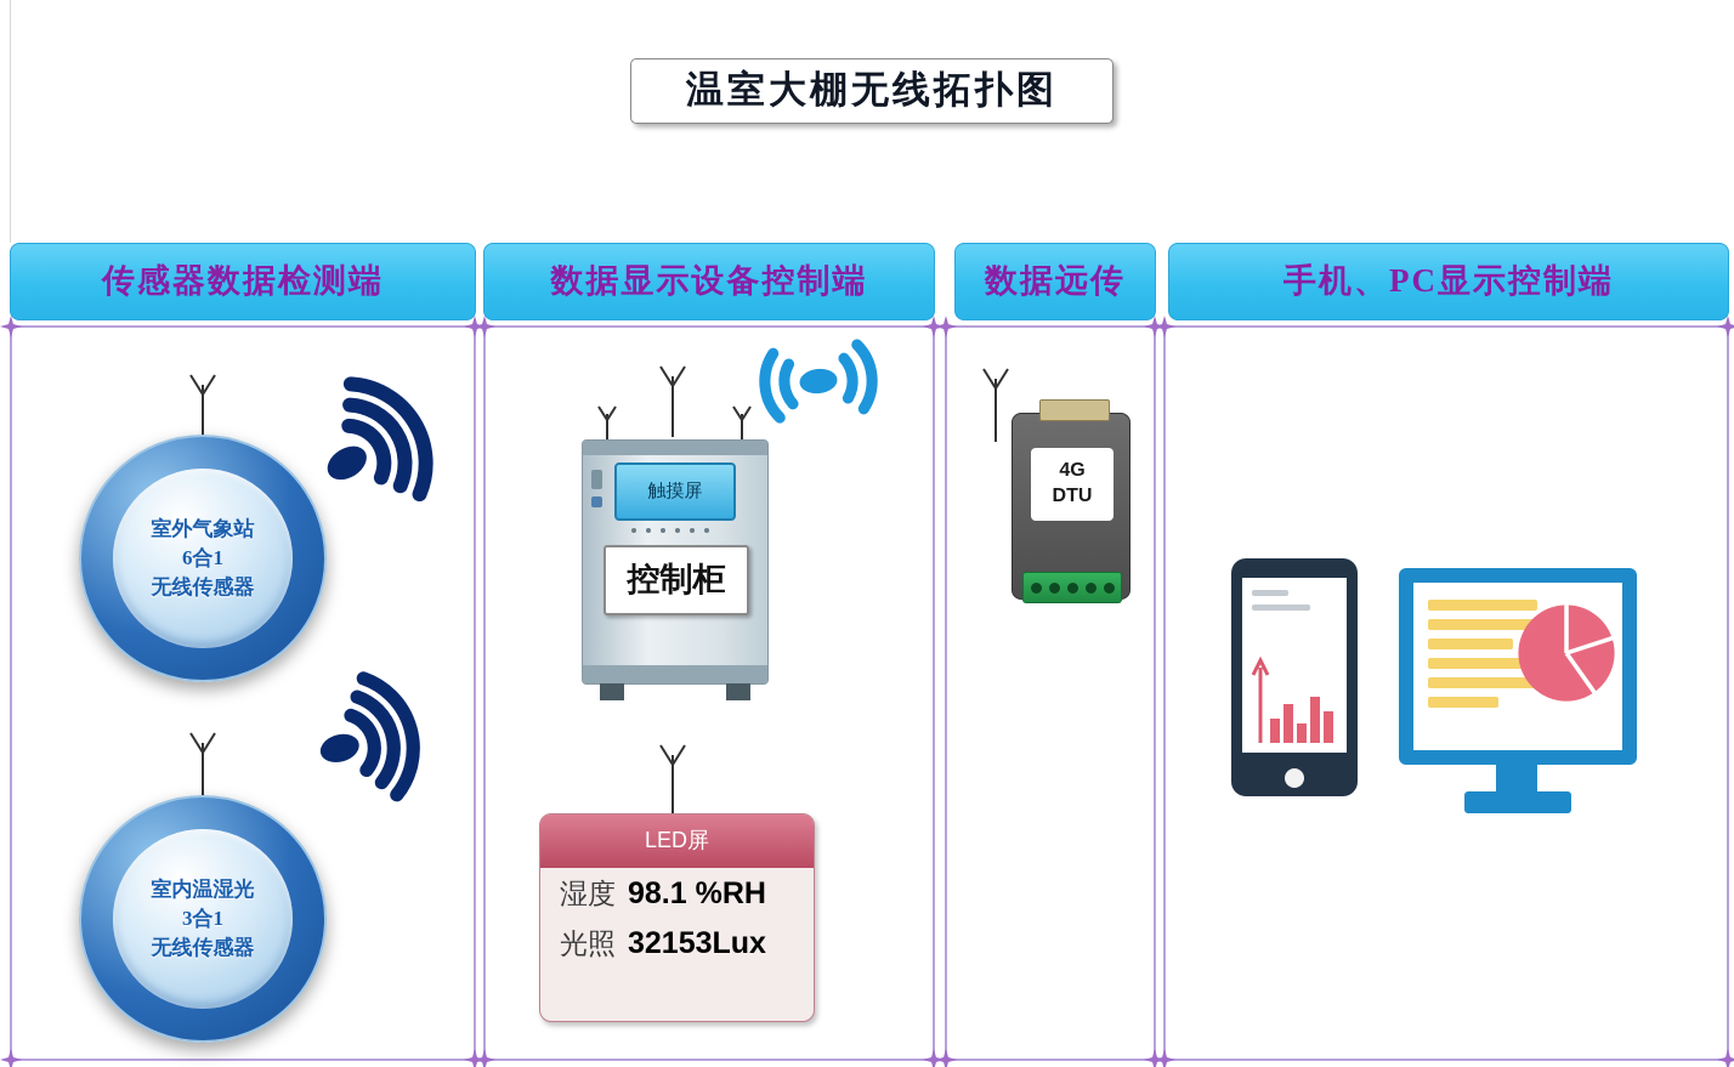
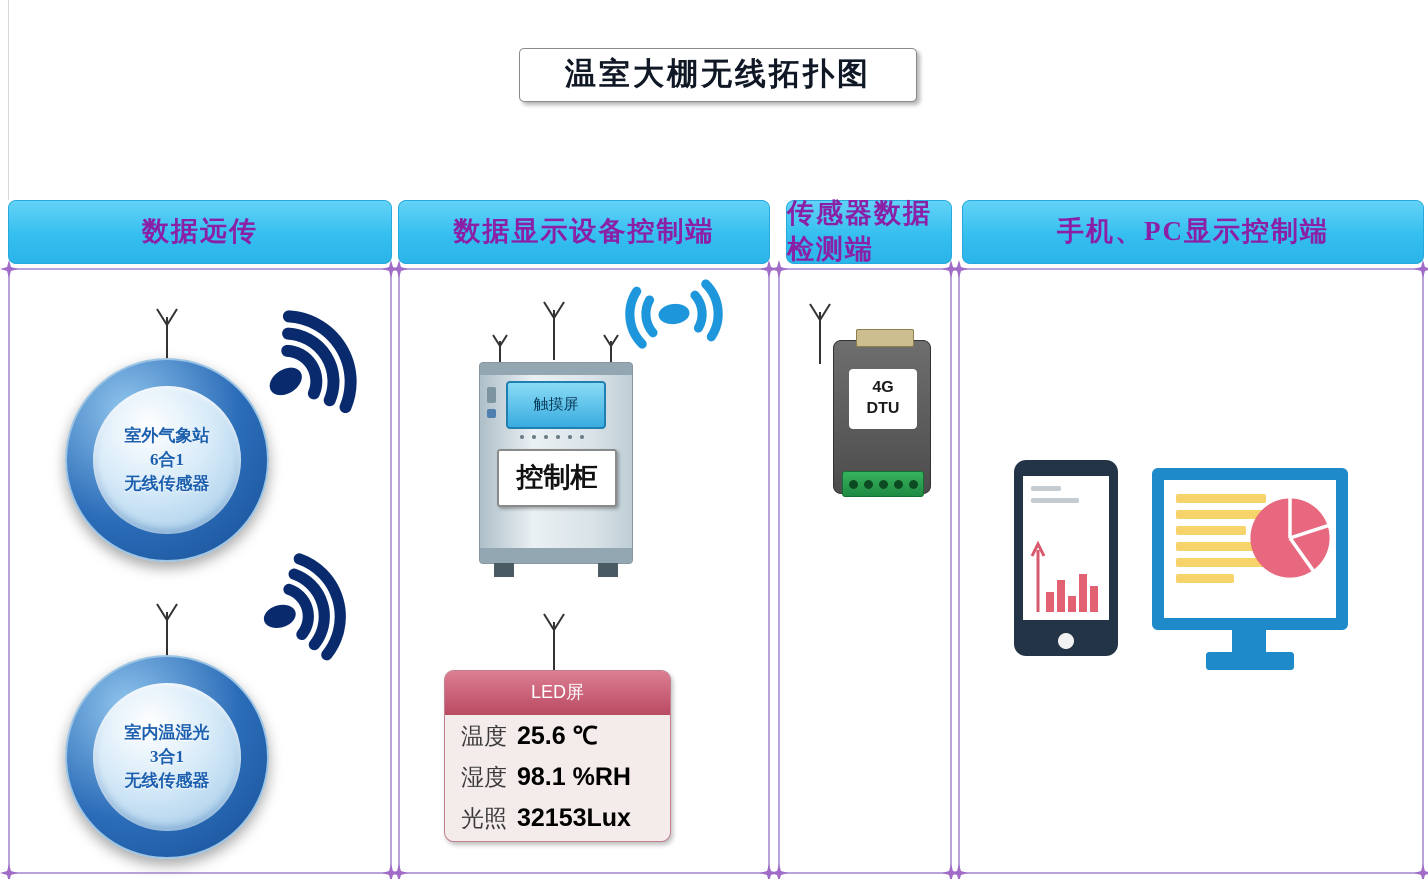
  温室大棚无线拓扑图
- 传感器数据检测端
+ 数据远传
  数据显示设备控制端
- 数据远传
+ 传感器数据检测端
  手机、PC显示控制端
  室外气象站
  6合1
  无线传感器
  室内温湿光
  3合1
  无线传感器
  触摸屏
  控制柜
  LED屏
+ 温度
+ 25.6 ℃
  湿度
  98.1 %RH
  光照
  32153Lux
  4G
  DTU
